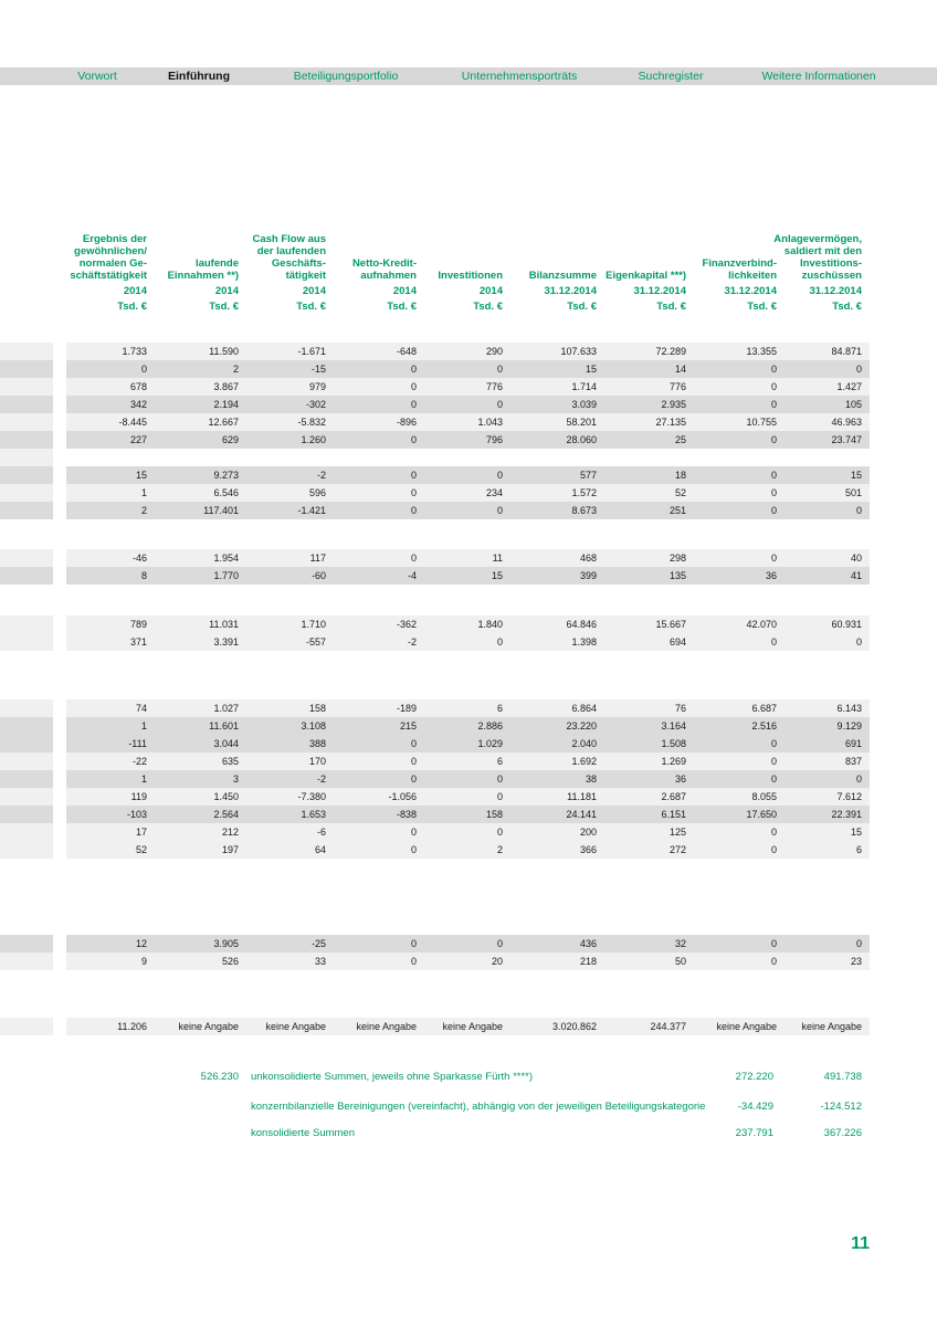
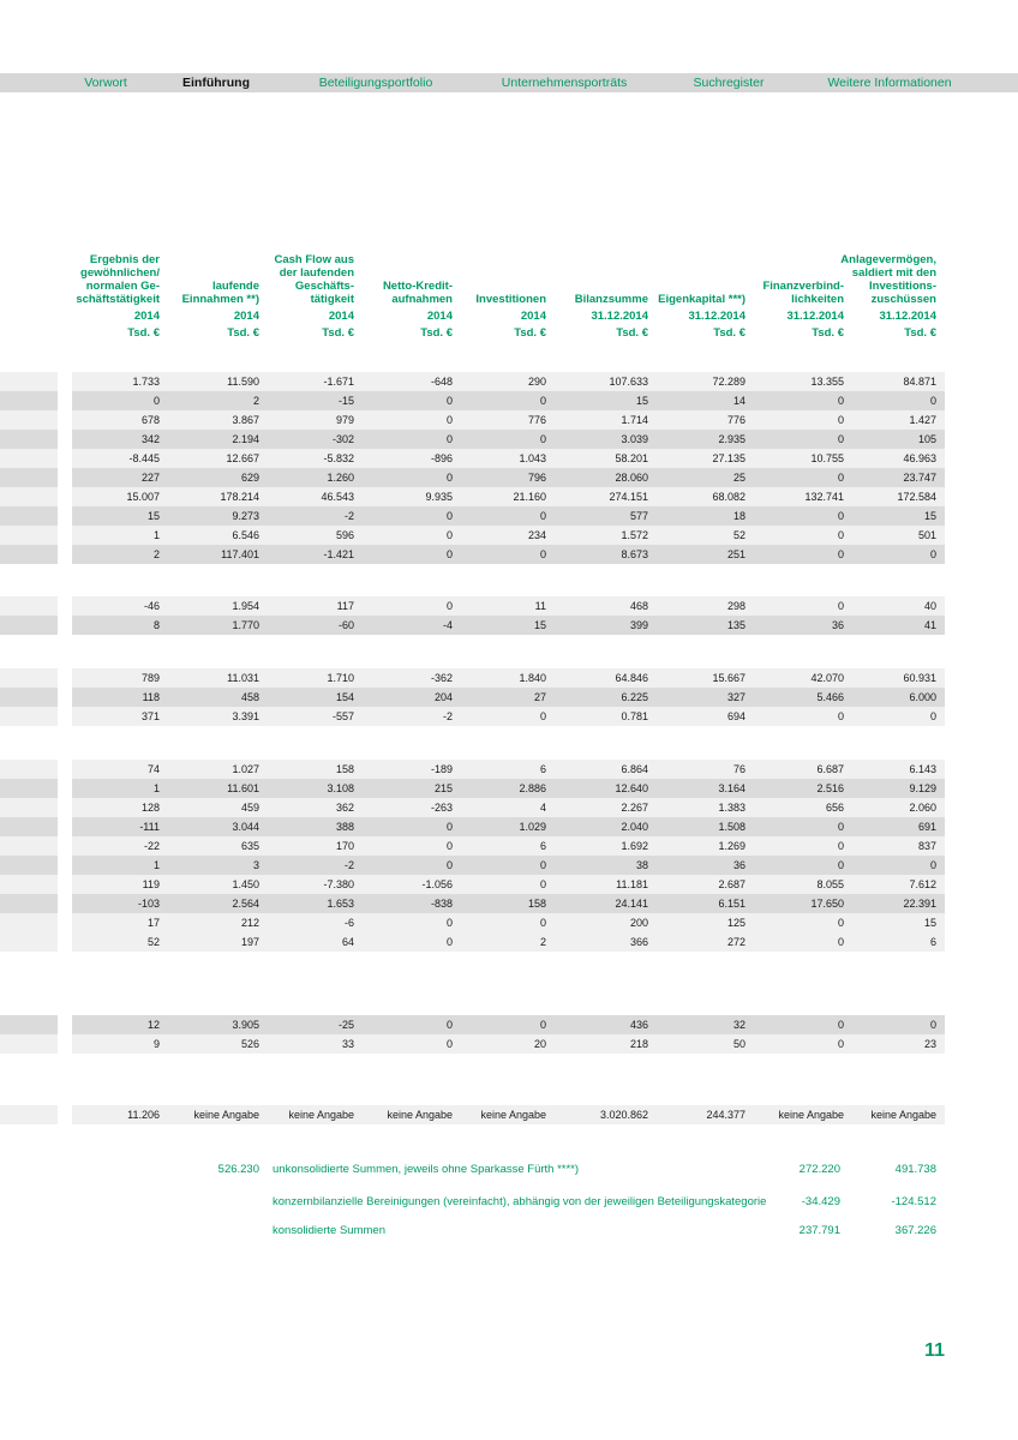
  Vorwort
  Einführung
  Beteiligungsportfolio
  Unternehmensporträts
  Suchregister
  Weitere Informationen
  Ergebnis der
  gewöhnlichen/
  normalen Ge-
  schäftstätigkeit
  2014
  Tsd. €
  laufende
  Einnahmen **)
  2014
  Tsd. €
  Cash Flow aus
  der laufenden
  Geschäfts-
  tätigkeit
  2014
  Tsd. €
  Netto-Kredit-
  aufnahmen
  2014
  Tsd. €
  Investitionen
  2014
  Tsd. €
  Bilanzsumme
  31.12.2014
  Tsd. €
  Eigenkapital ***)
  31.12.2014
  Tsd. €
  Finanzverbind-
  lichkeiten
  31.12.2014
  Tsd. €
  Anlagevermögen,
  saldiert mit den
  Investitions-
  zuschüssen
  31.12.2014
  Tsd. €
  1.733
  11.590
  -1.671
  -648
  290
  107.633
  72.289
  13.355
  84.871
  0
  2
  -15
  0
  0
  15
  14
  0
  0
  678
  3.867
  979
  0
  776
  1.714
  776
  0
  1.427
  342
  2.194
  -302
  0
  0
  3.039
  2.935
  0
  105
  -8.445
  12.667
  -5.832
  -896
  1.043
  58.201
  27.135
  10.755
  46.963
  227
  629
  1.260
  0
  796
  28.060
  25
  0
  23.747
+ 15.007
+ 178.214
+ 46.543
+ 9.935
+ 21.160
+ 274.151
+ 68.082
+ 132.741
+ 172.584
  15
  9.273
  -2
  0
  0
  577
  18
  0
  15
  1
  6.546
  596
  0
  234
  1.572
  52
  0
  501
  2
  117.401
  -1.421
  0
  0
  8.673
  251
  0
  0
  -46
  1.954
  117
  0
  11
  468
  298
  0
  40
  8
  1.770
  -60
  -4
  15
  399
  135
  36
  41
  789
  11.031
  1.710
  -362
  1.840
  64.846
  15.667
  42.070
  60.931
+ 118
+ 458
+ 154
+ 204
+ 27
+ 6.225
+ 327
+ 5.466
+ 6.000
  371
  3.391
  -557
  -2
  0
- 1.398
+ 0.781
  694
  0
  0
  74
  1.027
  158
  -189
  6
  6.864
  76
  6.687
  6.143
  1
  11.601
  3.108
  215
  2.886
- 23.220
+ 12.640
  3.164
  2.516
  9.129
+ 128
+ 459
+ 362
+ -263
+ 4
+ 2.267
+ 1.383
+ 656
+ 2.060
  -111
  3.044
  388
  0
  1.029
  2.040
  1.508
  0
  691
  -22
  635
  170
  0
  6
  1.692
  1.269
  0
  837
  1
  3
  -2
  0
  0
  38
  36
  0
  0
  119
  1.450
  -7.380
  -1.056
  0
  11.181
  2.687
  8.055
  7.612
  -103
  2.564
  1.653
  -838
  158
  24.141
  6.151
  17.650
  22.391
  17
  212
  -6
  0
  0
  200
  125
  0
  15
  52
  197
  64
  0
  2
  366
  272
  0
  6
  12
  3.905
  -25
  0
  0
  436
  32
  0
  0
  9
  526
  33
  0
  20
  218
  50
  0
  23
  11.206
  keine Angabe
  keine Angabe
  keine Angabe
  keine Angabe
  3.020.862
  244.377
  keine Angabe
  keine Angabe
  526.230
  unkonsolidierte Summen, jeweils ohne Sparkasse Fürth ****)
  272.220
  491.738
  konzernbilanzielle Bereinigungen (vereinfacht), abhängig von der jeweiligen Beteiligungskategorie
  -34.429
  -124.512
  konsolidierte Summen
  237.791
  367.226
  11
